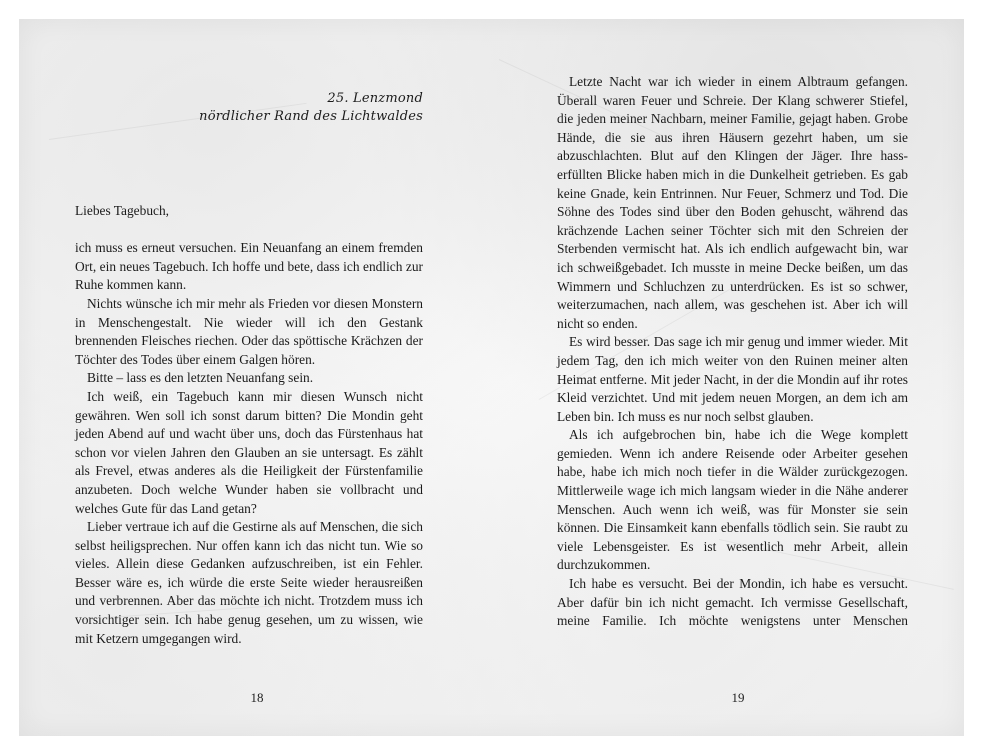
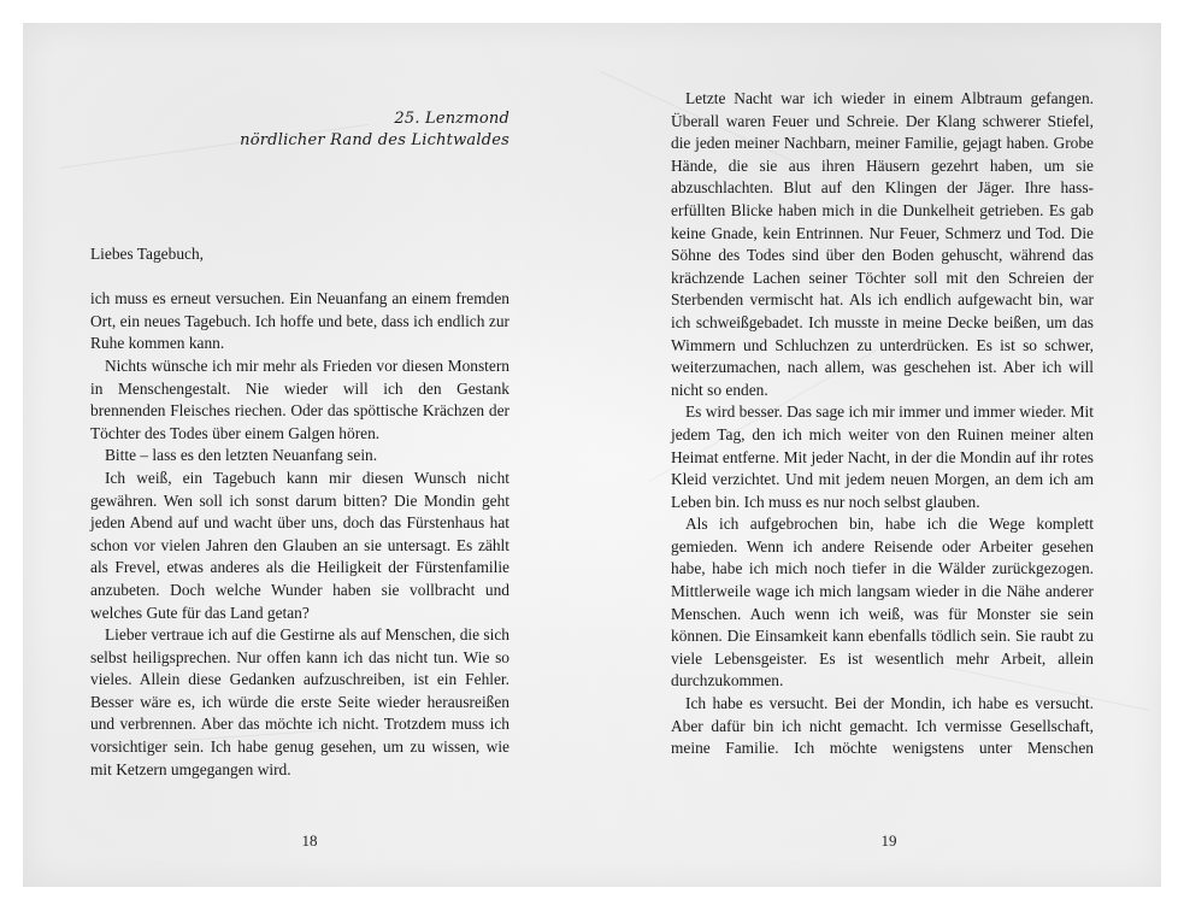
  25. Lenzmond
  nördlicher Rand des Lichtwaldes
  Liebes Tagebuch,
  ich muss es erneut versuchen. Ein Neuanfang an einem fremden Ort, ein neues Tagebuch. Ich hoffe und bete, dass ich endlich zur Ruhe kommen kann.
  Nichts wünsche ich mir mehr als Frieden vor diesen Mon­stern in Menschengestalt. Nie wieder will ich den Gestank brennenden Fleisches riechen. Oder das spöttische Krächzen der Töchter des Todes über einem Galgen hören.
  Bitte – lass es den letzten Neuanfang sein.
  Ich weiß, ein Tagebuch kann mir diesen Wunsch nicht gewähren. Wen soll ich sonst darum bitten? Die Mondin geht jeden Abend auf und wacht über uns, doch das Für­stenhaus hat schon vor vielen Jahren den Glauben an sie untersagt. Es zählt als Frevel, etwas anderes als die Heiligkeit der Fürstenfamilie anzubeten. Doch welche Wunder haben sie vollbracht und welches Gute für das Land getan?
  Lieber vertraue ich auf die Gestirne als auf Menschen, die sich selbst heiligsprechen. Nur offen kann ich das nicht tun. Wie so vieles. Allein diese Gedanken aufzuschreiben, ist ein Fehler. Besser wäre es, ich würde die erste Seite wieder herausreißen und verbrennen. Aber das möchte ich nicht. Trotzdem muss ich vorsichtiger sein. Ich habe genug gesehen, um zu wissen, wie mit Ketzern umgegangen wird.
  18
- Letzte Nacht war ich wieder in einem Albtraum gefangen. Überall waren Feuer und Schreie. Der Klang schwerer Stiefel, die jeden meiner Nachbarn, meiner Familie, gejagt haben. Grobe Hände, die sie aus ihren Häusern gezehrt haben, um sie abzuschlachten. Blut auf den Klingen der Jäger. Ihre hass­erfüllten Blicke haben mich in die Dunkelheit getrieben. Es gab keine Gnade, kein Entrinnen. Nur Feuer, Schmerz und Tod. Die Söhne des Todes sind über den Boden gehuscht, während das krächzende Lachen seiner Töchter sich mit den Schreien der Sterbenden vermischt hat. Als ich endlich auf­gewacht bin, war ich schweißgebadet. Ich musste in meine Decke beißen, um das Wimmern und Schluchzen zu unter­drücken. Es ist so schwer, weiterzumachen, nach allem, was geschehen ist. Aber ich will nicht so enden.
+ Letzte Nacht war ich wieder in einem Albtraum gefangen. Überall waren Feuer und Schreie. Der Klang schwerer Stiefel, die jeden meiner Nachbarn, meiner Familie, gejagt haben. Grobe Hände, die sie aus ihren Häusern gezehrt haben, um sie abzuschlachten. Blut auf den Klingen der Jäger. Ihre hass­erfüllten Blicke haben mich in die Dunkelheit getrieben. Es gab keine Gnade, kein Entrinnen. Nur Feuer, Schmerz und Tod. Die Söhne des Todes sind über den Boden gehuscht, während das krächzende Lachen seiner Töchter soll mit den Schreien der Sterbenden vermischt hat. Als ich endlich auf­gewacht bin, war ich schweißgebadet. Ich musste in meine Decke beißen, um das Wimmern und Schluchzen zu unter­drücken. Es ist so schwer, weiterzumachen, nach allem, was geschehen ist. Aber ich will nicht so enden.
- Es wird besser. Das sage ich mir genug und immer wieder. Mit jedem Tag, den ich mich weiter von den Ruinen meiner alten Heimat entferne. Mit jeder Nacht, in der die Mondin auf ihr rotes Kleid verzichtet. Und mit jedem neuen Morgen, an dem ich am Leben bin. Ich muss es nur noch selbst glauben.
+ Es wird besser. Das sage ich mir immer und immer wieder. Mit jedem Tag, den ich mich weiter von den Ruinen meiner alten Heimat entferne. Mit jeder Nacht, in der die Mondin auf ihr rotes Kleid verzichtet. Und mit jedem neuen Morgen, an dem ich am Leben bin. Ich muss es nur noch selbst glauben.
  Als ich aufgebrochen bin, habe ich die Wege komplett gemieden. Wenn ich andere Reisende oder Arbeiter gesehen habe, habe ich mich noch tiefer in die Wälder zurückgezogen. Mittlerweile wage ich mich langsam wieder in die Nähe anderer Menschen. Auch wenn ich weiß, was für Monster sie sein können. Die Einsamkeit kann ebenfalls tödlich sein. Sie raubt zu viele Lebensgeister. Es ist wesentlich mehr Arbeit, allein durchzukommen.
  Ich habe es versucht. Bei der Mondin, ich habe es versucht. Aber dafür bin ich nicht gemacht. Ich vermisse Gesellschaft, meine Familie. Ich möchte wenigstens unter Menschen
  19
